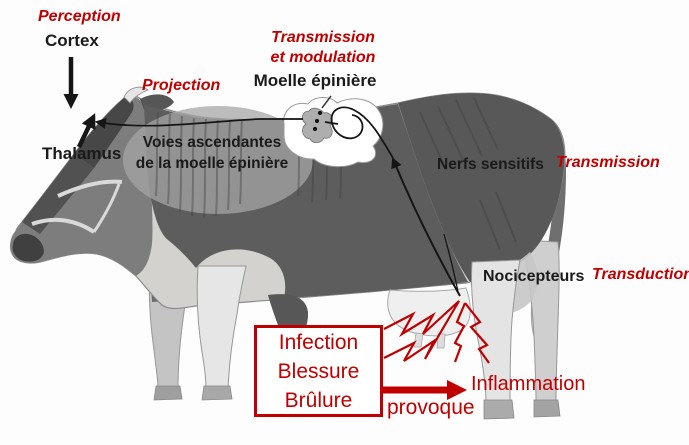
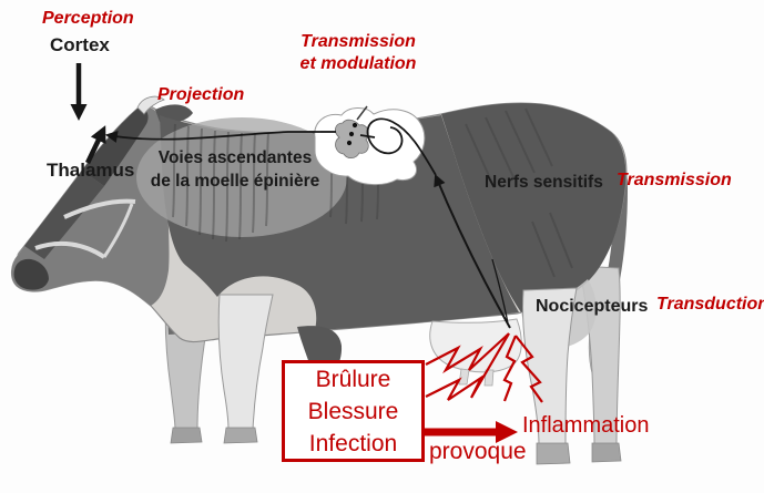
  Perception
  Cortex
  Projection
  Transmission
  et modulation
- Moelle épinière
  Thalamus
  Voies ascendantes
  de la moelle épinière
  Nerfs sensitifs
  Transmission
  Nocicepteurs
  Transduction
- Infection
+ Brûlure
  Blessure
- Brûlure
+ Infection
  provoque
  Inflammation
